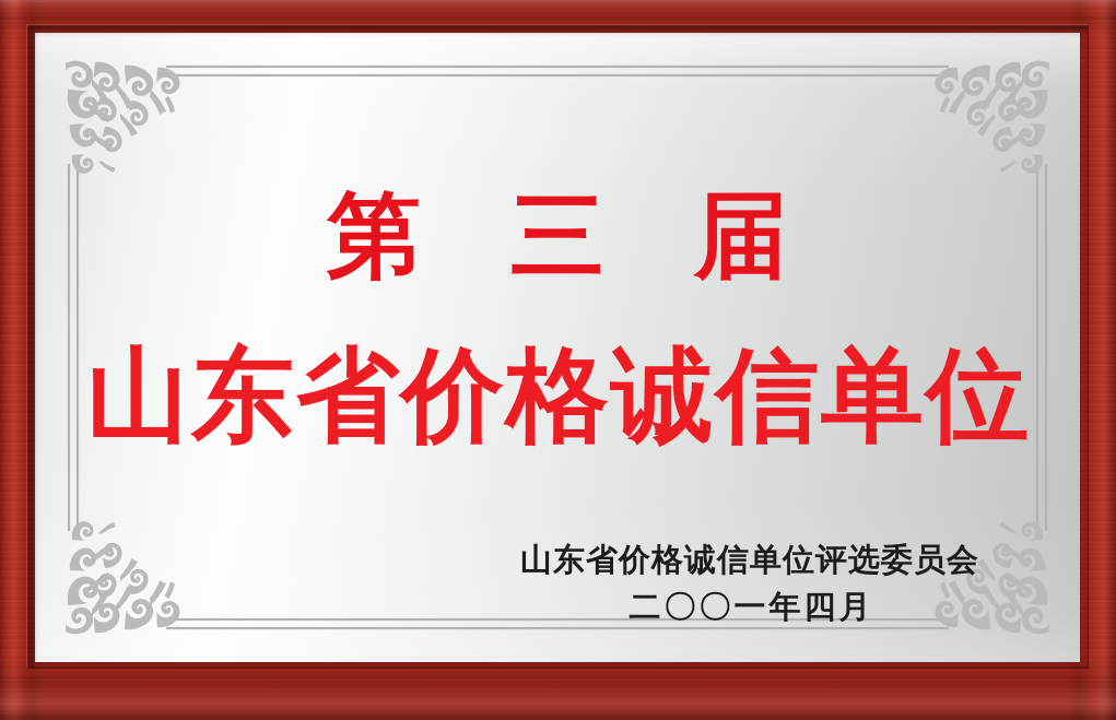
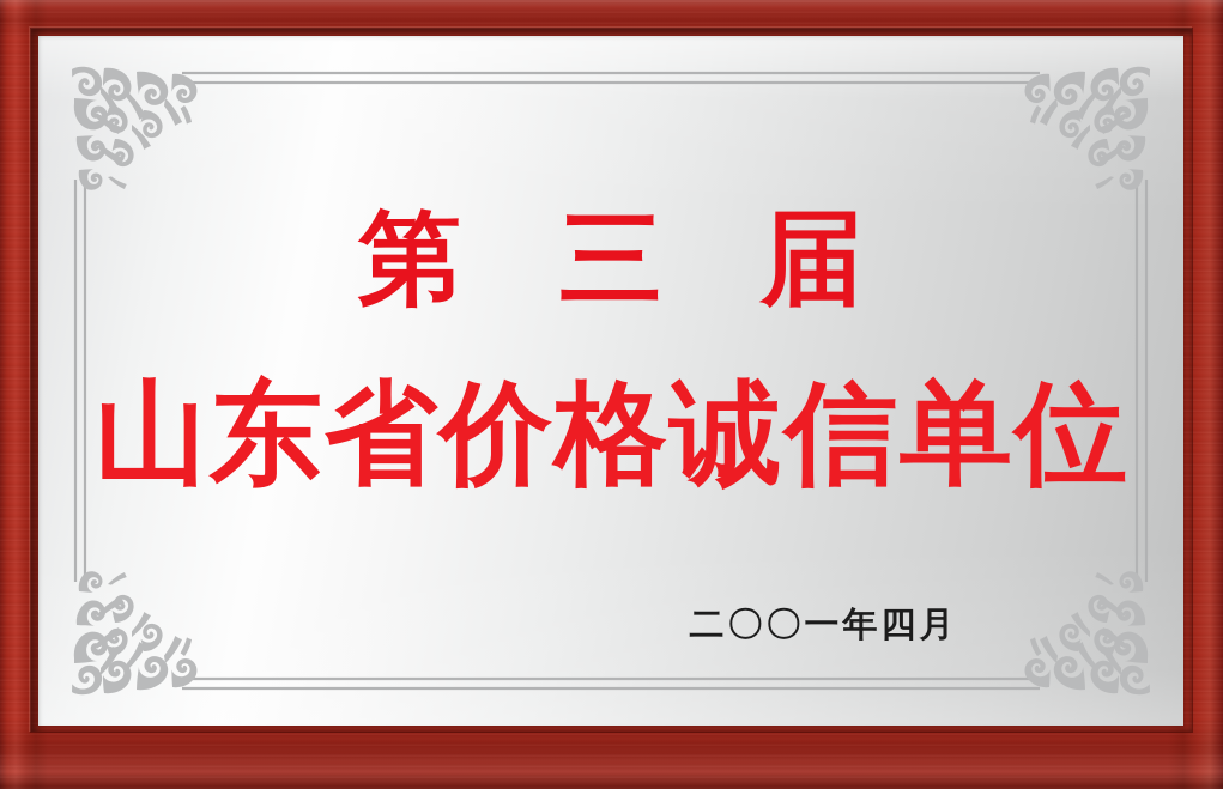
  第 三 届
  山东省价格诚信单位
- 山东省价格诚信单位评选委员会
  二〇〇一年四月
